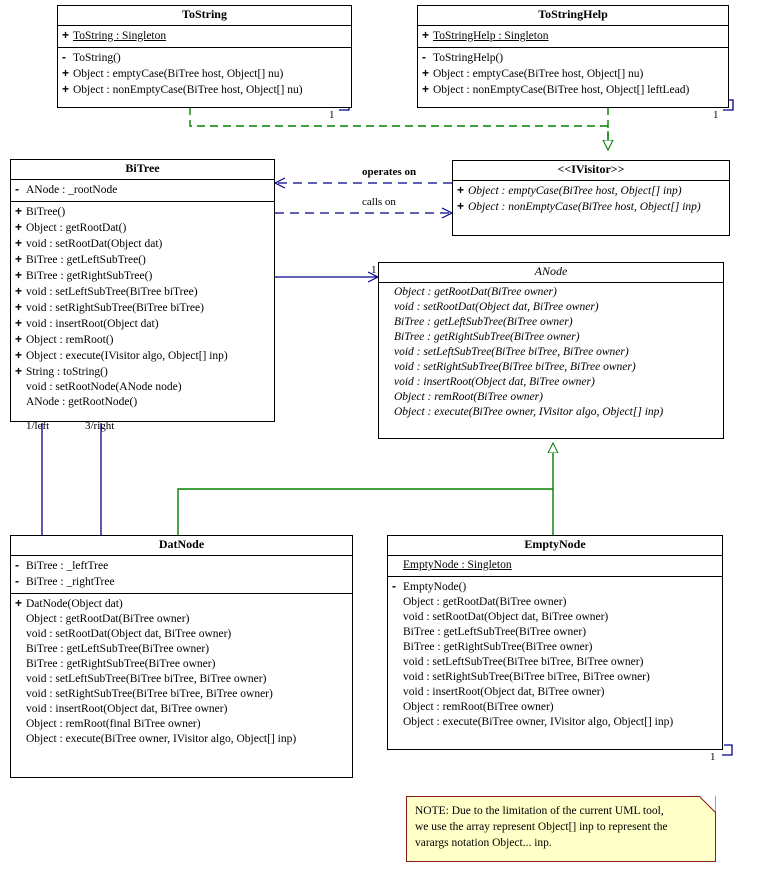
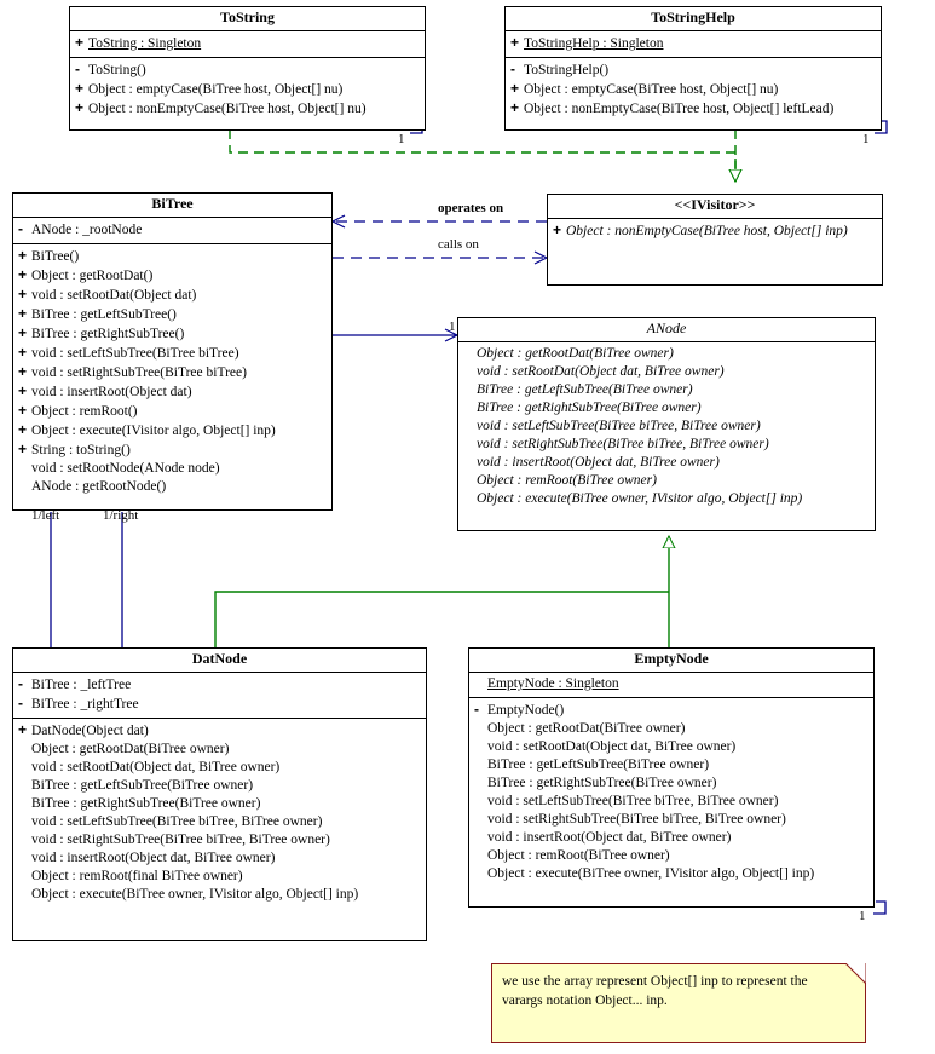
  ToString
  + ToString : Singleton
  - ToString()
  + Object : emptyCase(BiTree host, Object[] nu)
  + Object : nonEmptyCase(BiTree host, Object[] nu)
  ToStringHelp
  + ToStringHelp : Singleton
  - ToStringHelp()
  + Object : emptyCase(BiTree host, Object[] nu)
  + Object : nonEmptyCase(BiTree host, Object[] leftLead)
  BiTree
  - ANode : _rootNode
  + BiTree()
  + Object : getRootDat()
  + void : setRootDat(Object dat)
  + BiTree : getLeftSubTree()
  + BiTree : getRightSubTree()
  + void : setLeftSubTree(BiTree biTree)
  + void : setRightSubTree(BiTree biTree)
  + void : insertRoot(Object dat)
  + Object : remRoot()
  + Object : execute(IVisitor algo, Object[] inp)
  + String : toString()
  void : setRootNode(ANode node)
  ANode : getRootNode()
  <<IVisitor>>
- + Object : emptyCase(BiTree host, Object[] inp)
  + Object : nonEmptyCase(BiTree host, Object[] inp)
  ANode
  Object : getRootDat(BiTree owner)
  void : setRootDat(Object dat, BiTree owner)
  BiTree : getLeftSubTree(BiTree owner)
  BiTree : getRightSubTree(BiTree owner)
  void : setLeftSubTree(BiTree biTree, BiTree owner)
  void : setRightSubTree(BiTree biTree, BiTree owner)
  void : insertRoot(Object dat, BiTree owner)
  Object : remRoot(BiTree owner)
  Object : execute(BiTree owner, IVisitor algo, Object[] inp)
  DatNode
  - BiTree : _leftTree
  - BiTree : _rightTree
  + DatNode(Object dat)
  Object : getRootDat(BiTree owner)
  void : setRootDat(Object dat, BiTree owner)
  BiTree : getLeftSubTree(BiTree owner)
  BiTree : getRightSubTree(BiTree owner)
  void : setLeftSubTree(BiTree biTree, BiTree owner)
  void : setRightSubTree(BiTree biTree, BiTree owner)
  void : insertRoot(Object dat, BiTree owner)
  Object : remRoot(final BiTree owner)
  Object : execute(BiTree owner, IVisitor algo, Object[] inp)
  EmptyNode
  EmptyNode : Singleton
  - EmptyNode()
  Object : getRootDat(BiTree owner)
  void : setRootDat(Object dat, BiTree owner)
  BiTree : getLeftSubTree(BiTree owner)
  BiTree : getRightSubTree(BiTree owner)
  void : setLeftSubTree(BiTree biTree, BiTree owner)
  void : setRightSubTree(BiTree biTree, BiTree owner)
  void : insertRoot(Object dat, BiTree owner)
  Object : remRoot(BiTree owner)
  Object : execute(BiTree owner, IVisitor algo, Object[] inp)
  operates on
  calls on
  1/left
- 3/right
+ 1/right
  1
  1
  1
  1
- NOTE: Due to the limitation of the current UML tool,
  we use the array represent Object[] inp to represent the
  varargs notation Object... inp.
